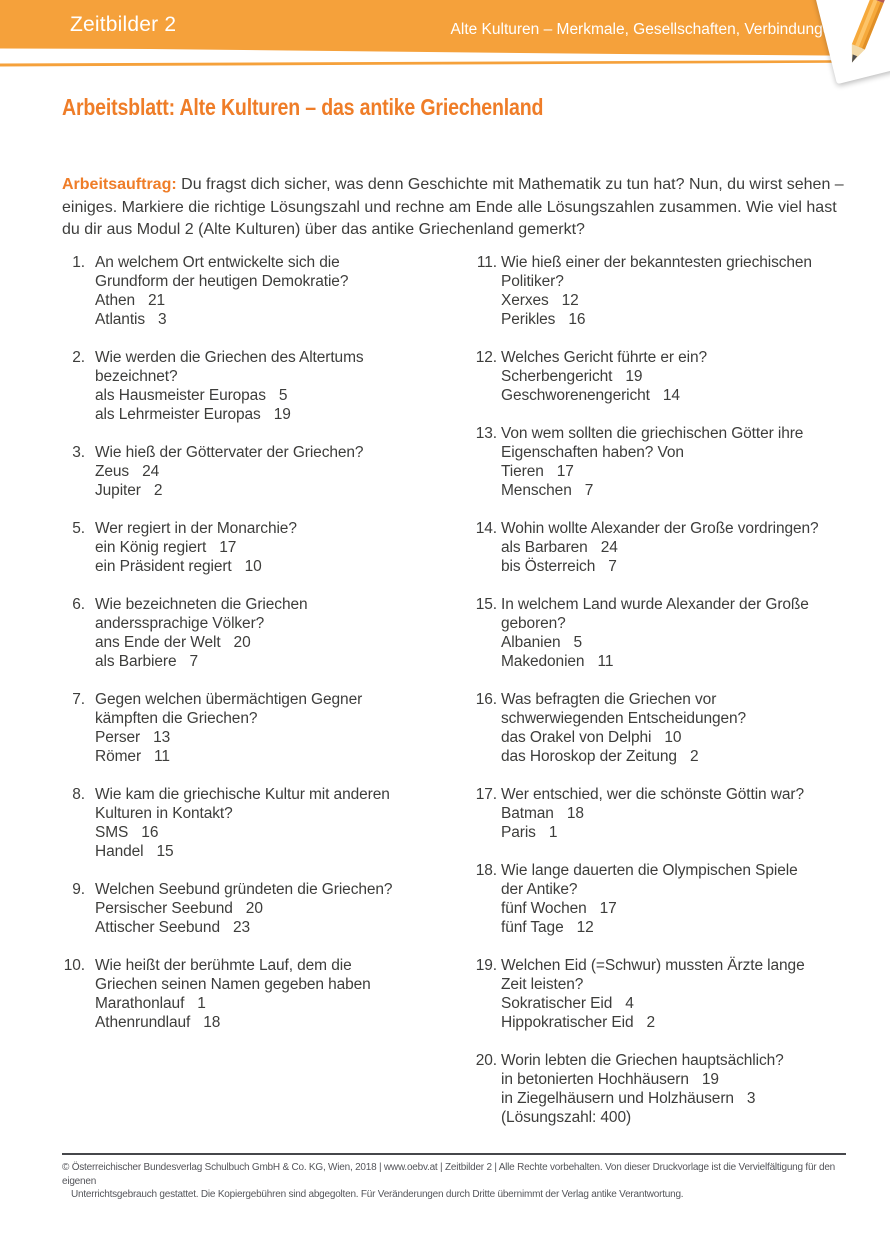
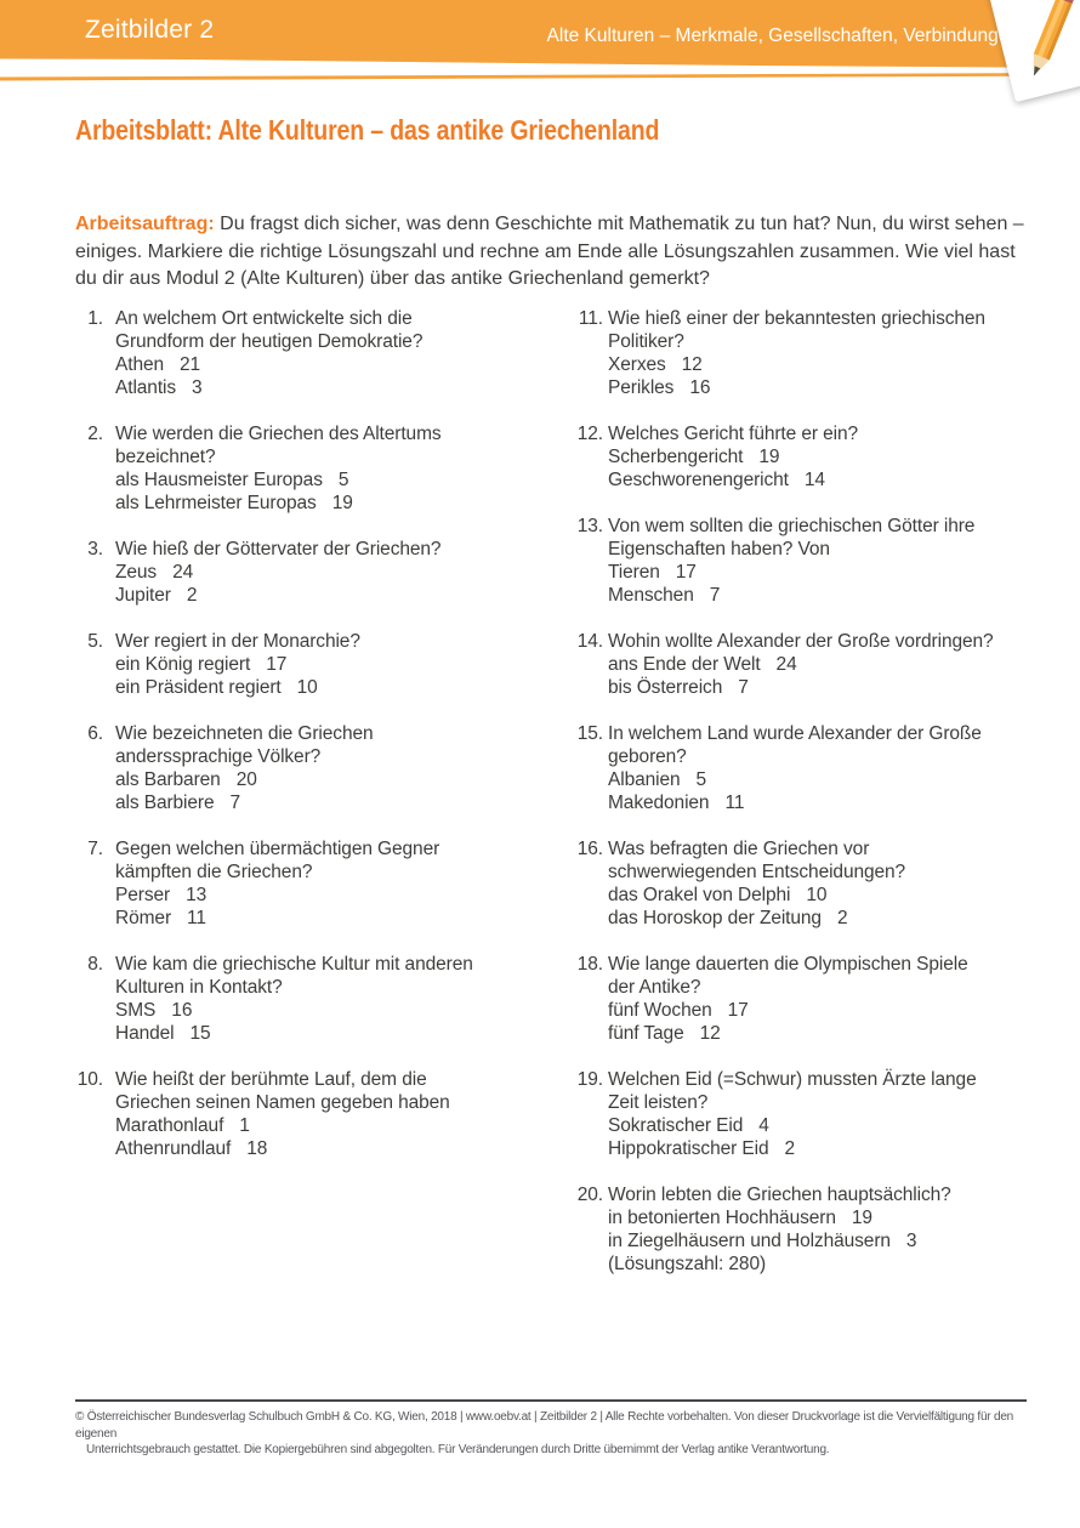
  Zeitbilder 2
  Alte Kulturen – Merkmale, Gesellschaften, Verbindung
  Arbeitsblatt: Alte Kulturen – das antike Griechenland
  Arbeitsauftrag: Du fragst dich sicher, was denn Geschichte mit Mathematik zu tun hat? Nun, du wirst sehen – einiges. Markiere die richtige Lösungszahl und rechne am Ende alle Lösungszahlen zusammen. Wie viel hast du dir aus Modul 2 (Alte Kulturen) über das antike Griechenland gemerkt?
  1.
  An welchem Ort entwickelte sich die
  Grundform der heutigen Demokratie?
  Athen 21
  Atlantis 3
  2.
  Wie werden die Griechen des Altertums
  bezeichnet?
  als Hausmeister Europas 5
  als Lehrmeister Europas 19
  3.
  Wie hieß der Göttervater der Griechen?
  Zeus 24
  Jupiter 2
  5.
  Wer regiert in der Monarchie?
  ein König regiert 17
  ein Präsident regiert 10
  6.
  Wie bezeichneten die Griechen
  anderssprachige Völker?
- ans Ende der Welt 20
+ als Barbaren 20
  als Barbiere 7
  7.
  Gegen welchen übermächtigen Gegner
  kämpften die Griechen?
  Perser 13
  Römer 11
  8.
  Wie kam die griechische Kultur mit anderen
  Kulturen in Kontakt?
  SMS 16
  Handel 15
- 9.
- Welchen Seebund gründeten die Griechen?
- Persischer Seebund 20
- Attischer Seebund 23
  10.
  Wie heißt der berühmte Lauf, dem die
  Griechen seinen Namen gegeben haben
  Marathonlauf 1
  Athenrundlauf 18
  11.
  Wie hieß einer der bekanntesten griechischen
  Politiker?
  Xerxes 12
  Perikles 16
  12.
  Welches Gericht führte er ein?
  Scherbengericht 19
  Geschworenengericht 14
  13.
  Von wem sollten die griechischen Götter ihre
  Eigenschaften haben? Von
  Tieren 17
  Menschen 7
  14.
  Wohin wollte Alexander der Große vordringen?
- als Barbaren 24
+ ans Ende der Welt 24
  bis Österreich 7
  15.
  In welchem Land wurde Alexander der Große
  geboren?
  Albanien 5
  Makedonien 11
  16.
  Was befragten die Griechen vor
  schwerwiegenden Entscheidungen?
  das Orakel von Delphi 10
  das Horoskop der Zeitung 2
- 17.
- Wer entschied, wer die schönste Göttin war?
- Batman 18
- Paris 1
  18.
  Wie lange dauerten die Olympischen Spiele
  der Antike?
  fünf Wochen 17
  fünf Tage 12
  19.
  Welchen Eid (=Schwur) mussten Ärzte lange
  Zeit leisten?
  Sokratischer Eid 4
  Hippokratischer Eid 2
  20.
  Worin lebten die Griechen hauptsächlich?
  in betonierten Hochhäusern 19
  in Ziegelhäusern und Holzhäusern 3
- (Lösungszahl: 400)
+ (Lösungszahl: 280)
  © Österreichischer Bundesverlag Schulbuch GmbH & Co. KG, Wien, 2018 | www.oebv.at | Zeitbilder 2 | Alle Rechte vorbehalten. Von dieser Druckvorlage ist die Vervielfältigung für den eigenen
  Unterrichtsgebrauch gestattet. Die Kopiergebühren sind abgegolten. Für Veränderungen durch Dritte übernimmt der Verlag antike Verantwortung.
